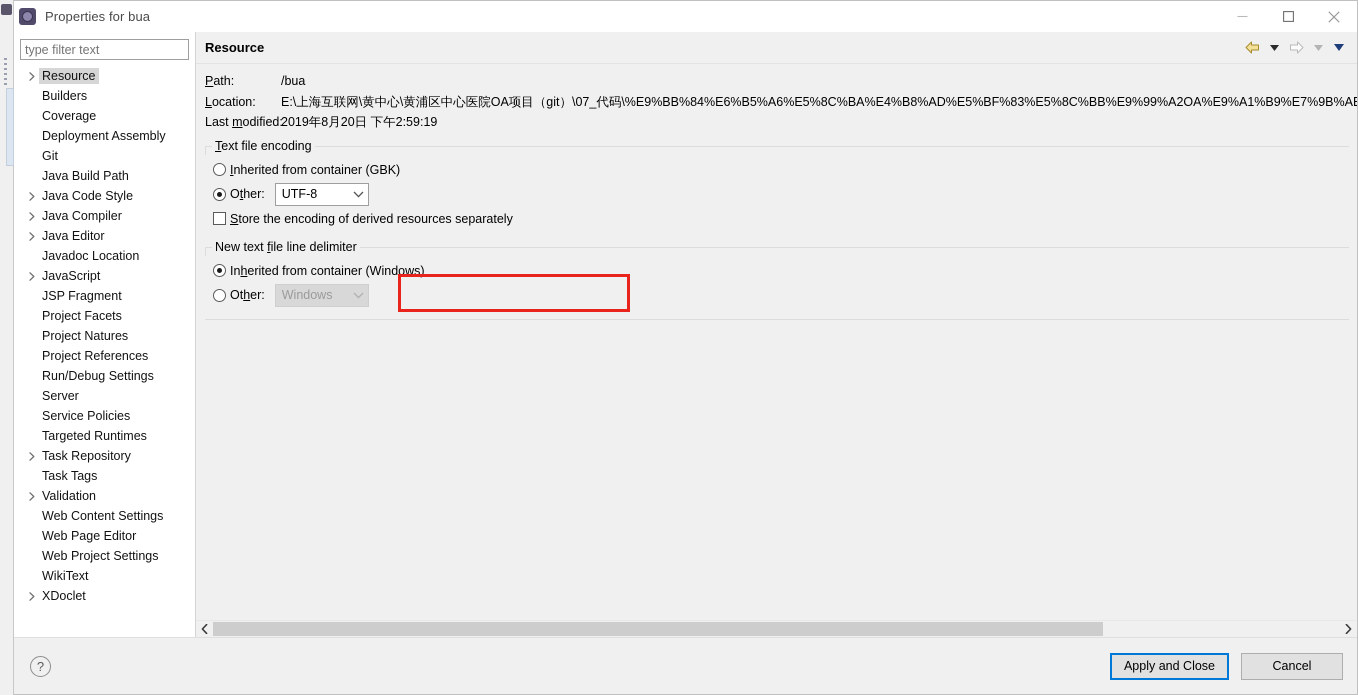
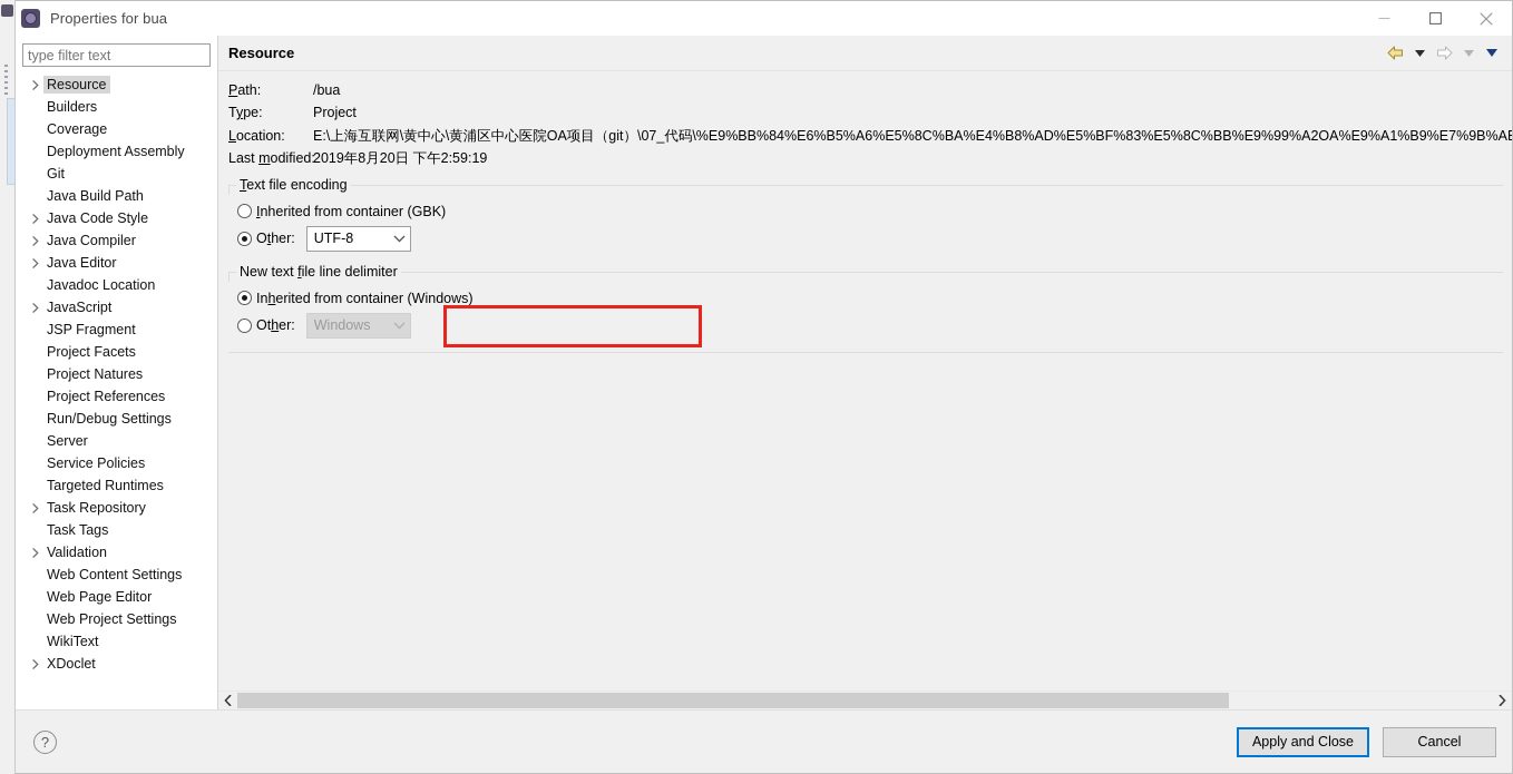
  Properties for bua
  type filter text
  Resource
  Builders
  Coverage
  Deployment Assembly
  Git
  Java Build Path
  Java Code Style
  Java Compiler
  Java Editor
  Javadoc Location
  JavaScript
  JSP Fragment
  Project Facets
  Project Natures
  Project References
  Run/Debug Settings
  Server
  Service Policies
  Targeted Runtimes
  Task Repository
  Task Tags
  Validation
  Web Content Settings
  Web Page Editor
  Web Project Settings
  WikiText
  XDoclet
  Resource
  Path:
  /bua
+ Type:
+ Project
  Location:
  E:\上海互联网\黄中心\黄浦区中心医院OA项目（git）\07_代码\%E9%BB%84%E6%B5%A6%E5%8C%BA%E4%B8%AD%E5%BF%83%E5%8C%BB%E9%99%A2OA%E9%A1%B9%E7%9B%A
  Last modified
  2019年8月20日 下午2:59:19
  Text file encoding
  Inherited from container (GBK)
  Other:
  UTF-8
- Store the encoding of derived resources separately
  New text file line delimiter
  Inherited from container (Windows)
  Other:
  Windows
  ?
  Apply and Close
  Cancel
